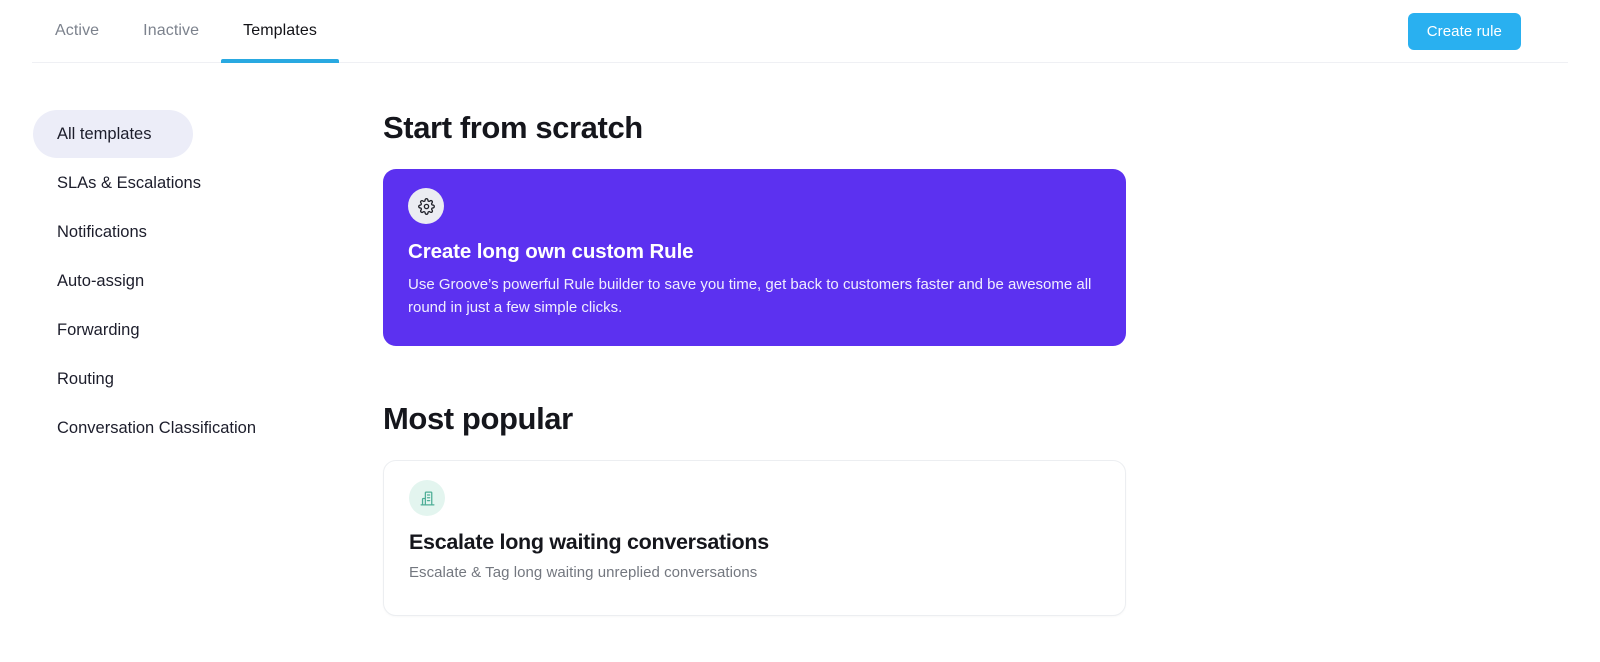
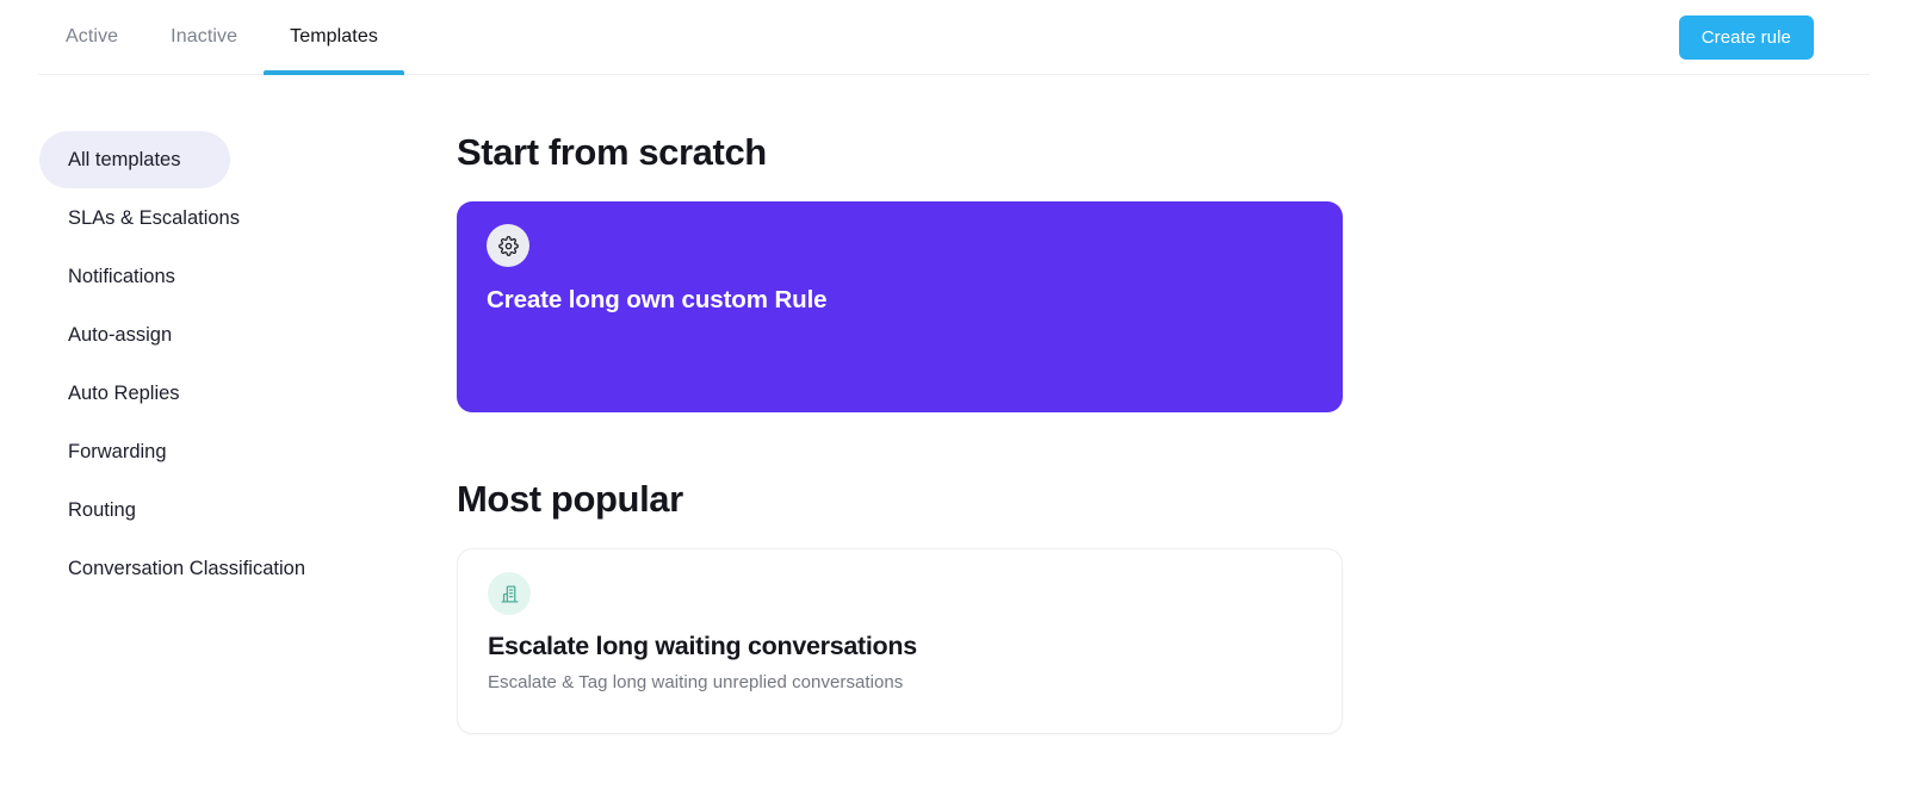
  Active
  Inactive
  Templates
  Create rule
  All templates
  SLAs & Escalations
  Notifications
  Auto-assign
+ Auto Replies
  Forwarding
  Routing
  Conversation Classification
  Start from scratch
  Create long own custom Rule
- Use Groove’s powerful Rule builder to save you time, get back to customers faster and be awesome all round in just a few simple clicks.
  Most popular
  Escalate long waiting conversations
  Escalate & Tag long waiting unreplied conversations
